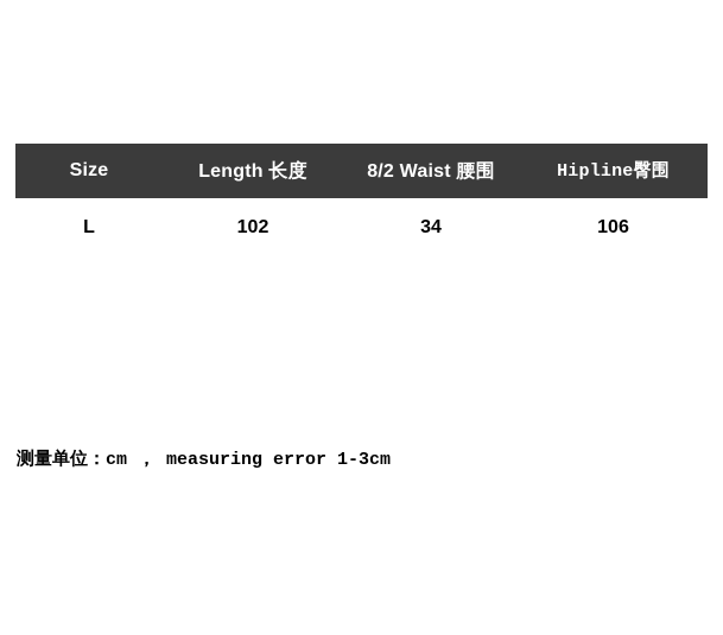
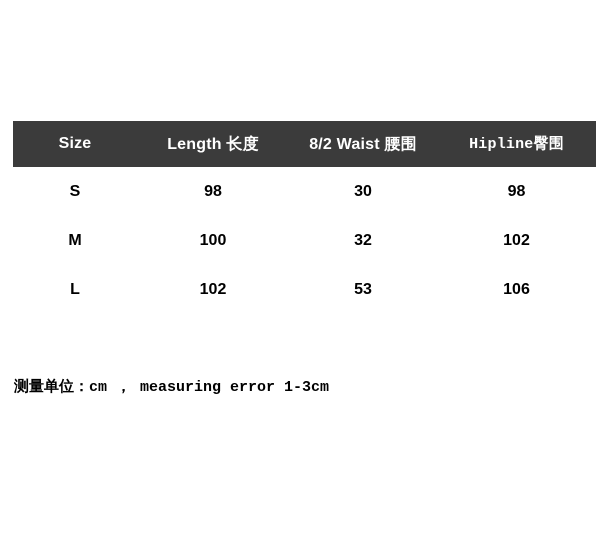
  Size	Length 长度	8/2 Waist 腰围	Hipline臀围
+ S	98	30	98
+ M	100	32	102
- L	102	34	106
+ L	102	53	106
  测量单位：cm ， measuring error 1-3cm
